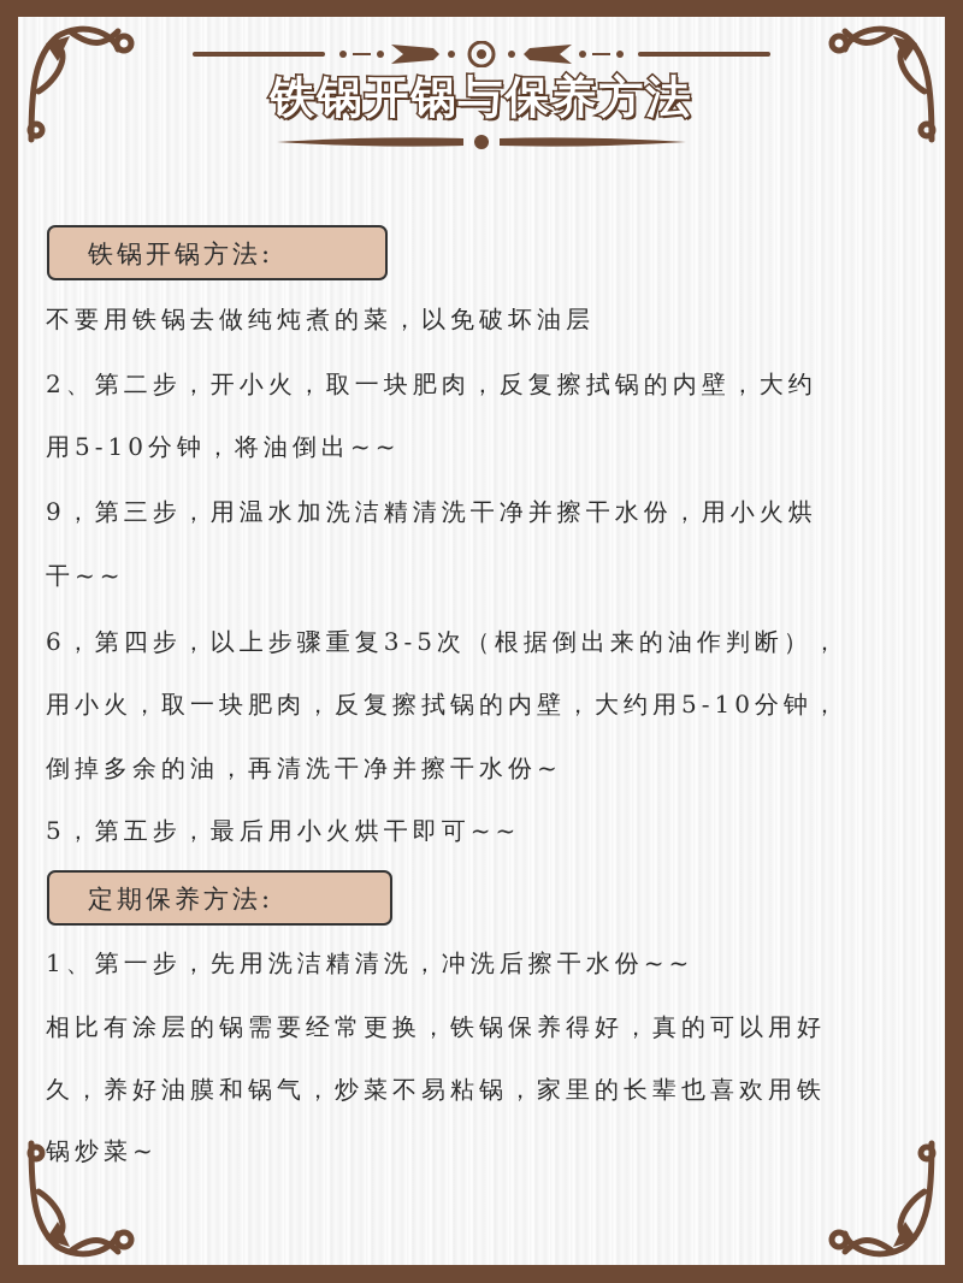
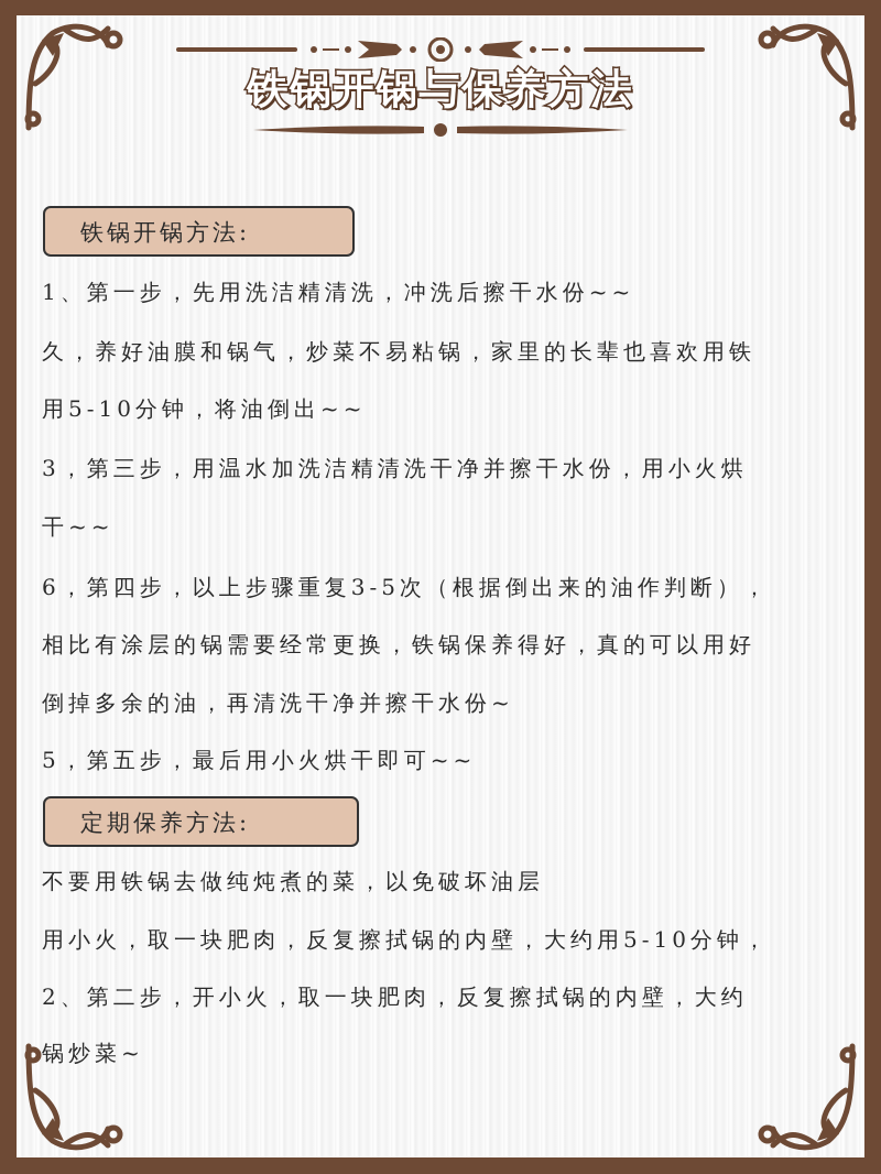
  铁锅开锅与保养方法
  铁锅开锅方法:
- 不要用铁锅去做纯炖煮的菜，以免破坏油层
+ 1、第一步，先用洗洁精清洗，冲洗后擦干水份~~
- 2、第二步，开小火，取一块肥肉，反复擦拭锅的内壁，大约
+ 久，养好油膜和锅气，炒菜不易粘锅，家里的长辈也喜欢用铁
  用5-10分钟，将油倒出~~
- 9，第三步，用温水加洗洁精清洗干净并擦干水份，用小火烘
+ 3，第三步，用温水加洗洁精清洗干净并擦干水份，用小火烘
  干~~
  6，第四步，以上步骤重复3-5次（根据倒出来的油作判断），
- 用小火，取一块肥肉，反复擦拭锅的内壁，大约用5-10分钟，
+ 相比有涂层的锅需要经常更换，铁锅保养得好，真的可以用好
  倒掉多余的油，再清洗干净并擦干水份~
  5，第五步，最后用小火烘干即可~~
  定期保养方法:
- 1、第一步，先用洗洁精清洗，冲洗后擦干水份~~
+ 不要用铁锅去做纯炖煮的菜，以免破坏油层
- 相比有涂层的锅需要经常更换，铁锅保养得好，真的可以用好
+ 用小火，取一块肥肉，反复擦拭锅的内壁，大约用5-10分钟，
- 久，养好油膜和锅气，炒菜不易粘锅，家里的长辈也喜欢用铁
+ 2、第二步，开小火，取一块肥肉，反复擦拭锅的内壁，大约
  锅炒菜~
